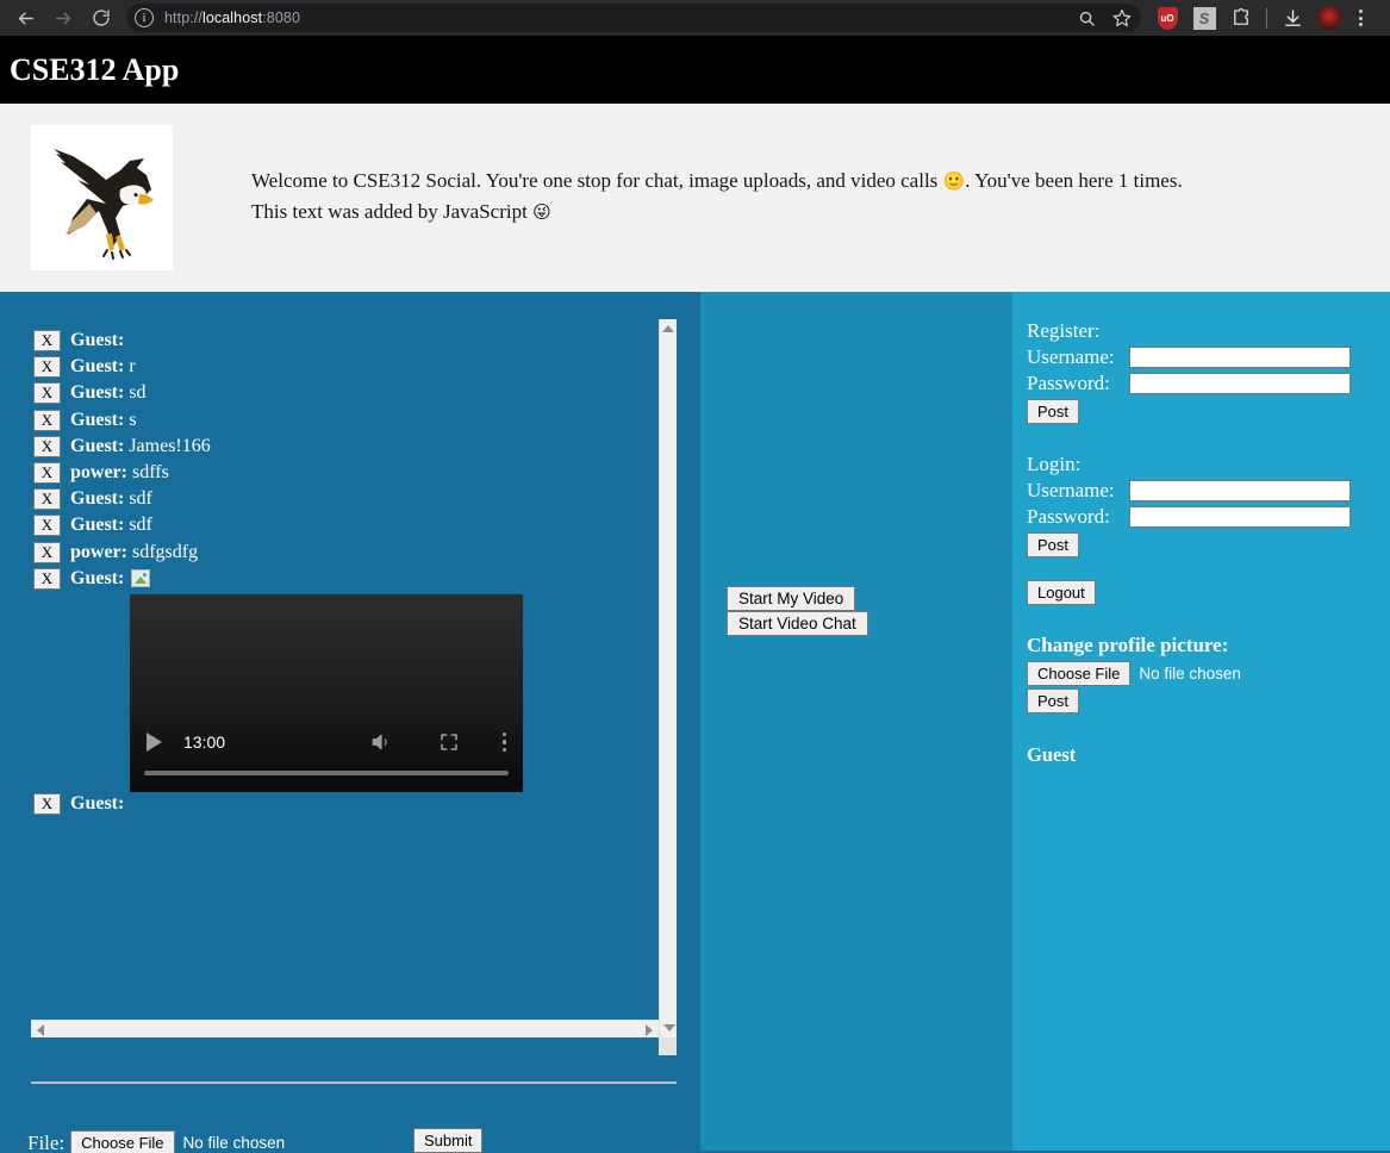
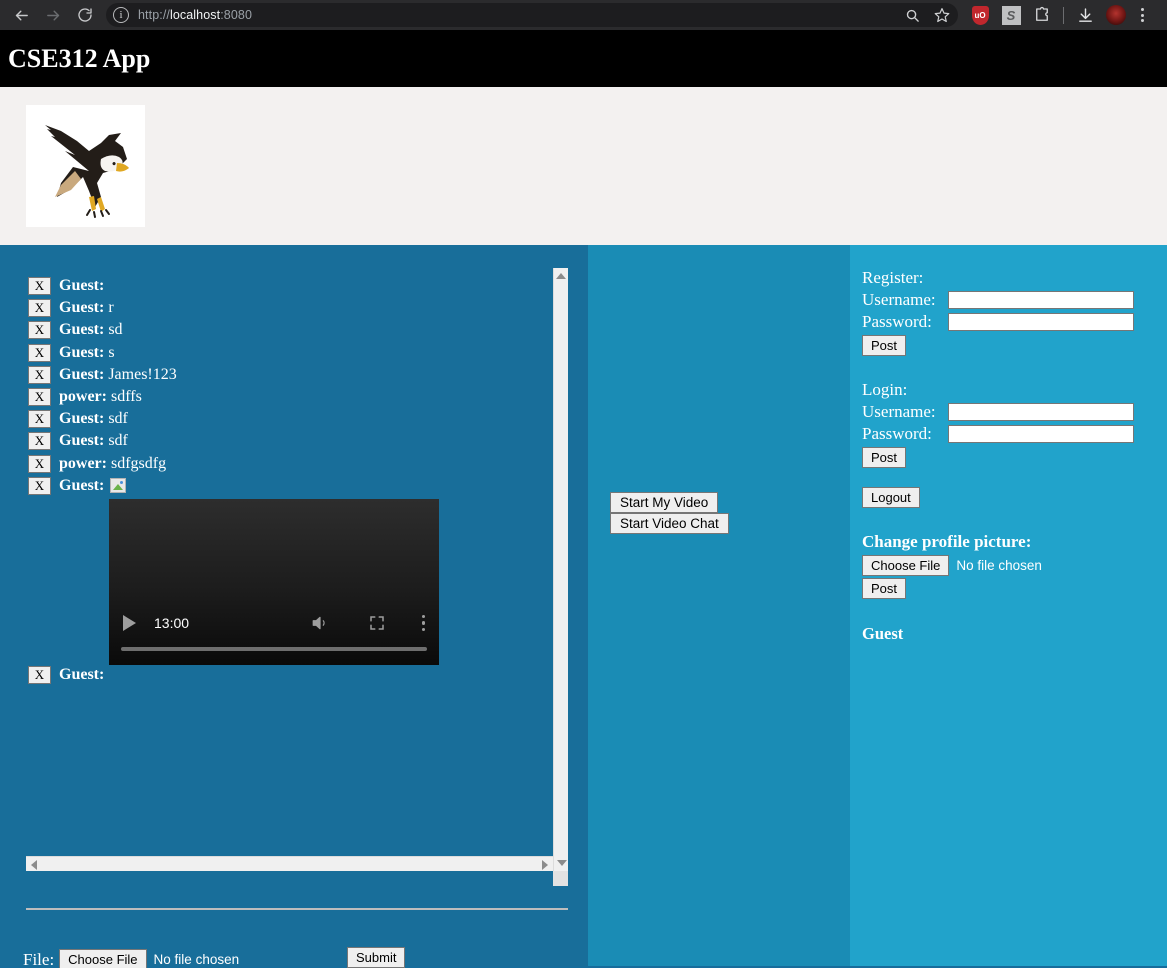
  i
  http://localhost:8080
  uO
  S
  CSE312 App
- Welcome to CSE312 Social. You're one stop for chat, image uploads, and video calls 🙂. You've been here 1 times.
- This text was added by JavaScript 😜
  X
  Guest:
  X
  Guest:
  r
  X
  Guest:
  sd
  X
  Guest:
  s
  X
  Guest:
- James!166
+ James!123
  X
  power:
  sdffs
  X
  Guest:
  sdf
  X
  Guest:
  sdf
  X
  power:
  sdfgsdfg
  X
  Guest:
  13:00
  X
  Guest:
  File:
  Choose File
  No file chosen
  Submit
  Start My Video
  Start Video Chat
  Register:
  Username:
  Password:
  Post
  Login:
  Username:
  Password:
  Post
  Logout
  Change profile picture:
  Choose File
  No file chosen
  Post
  Guest
